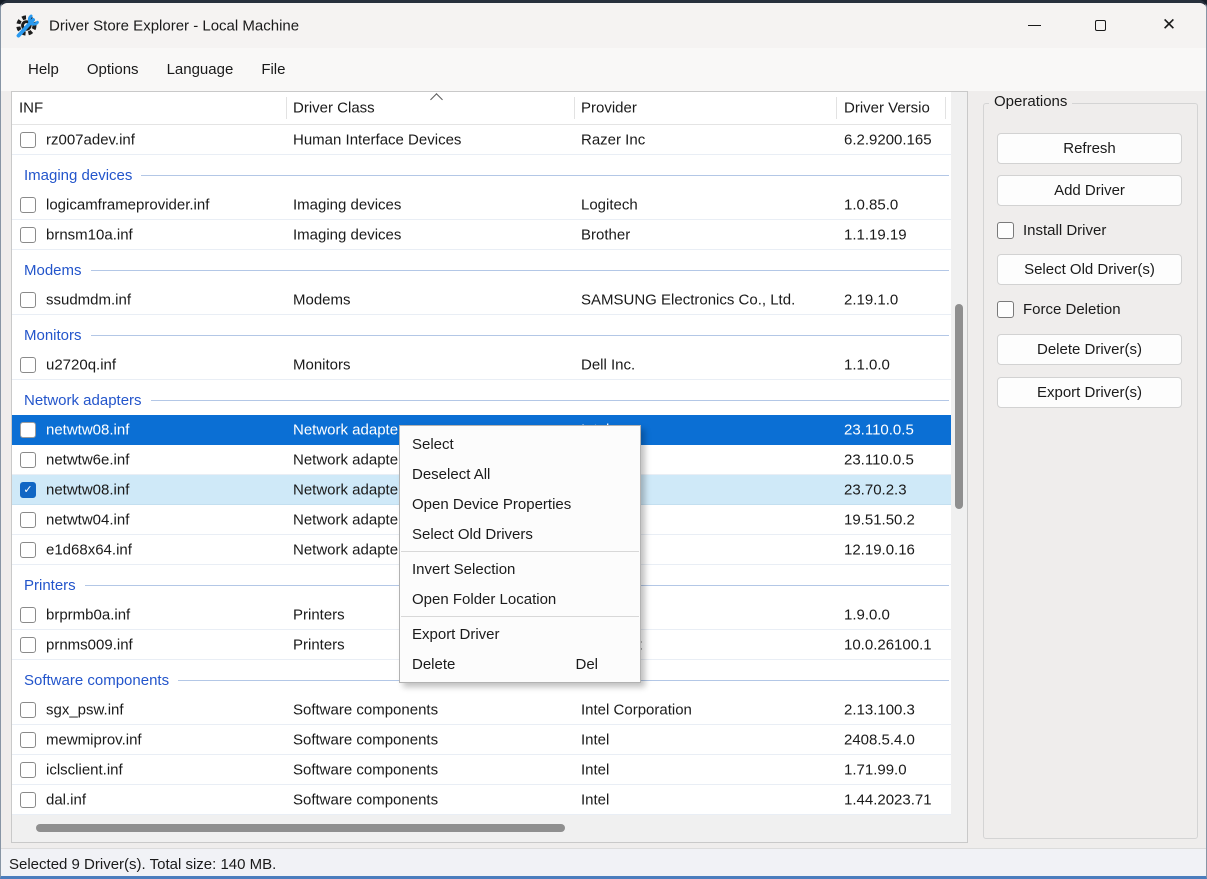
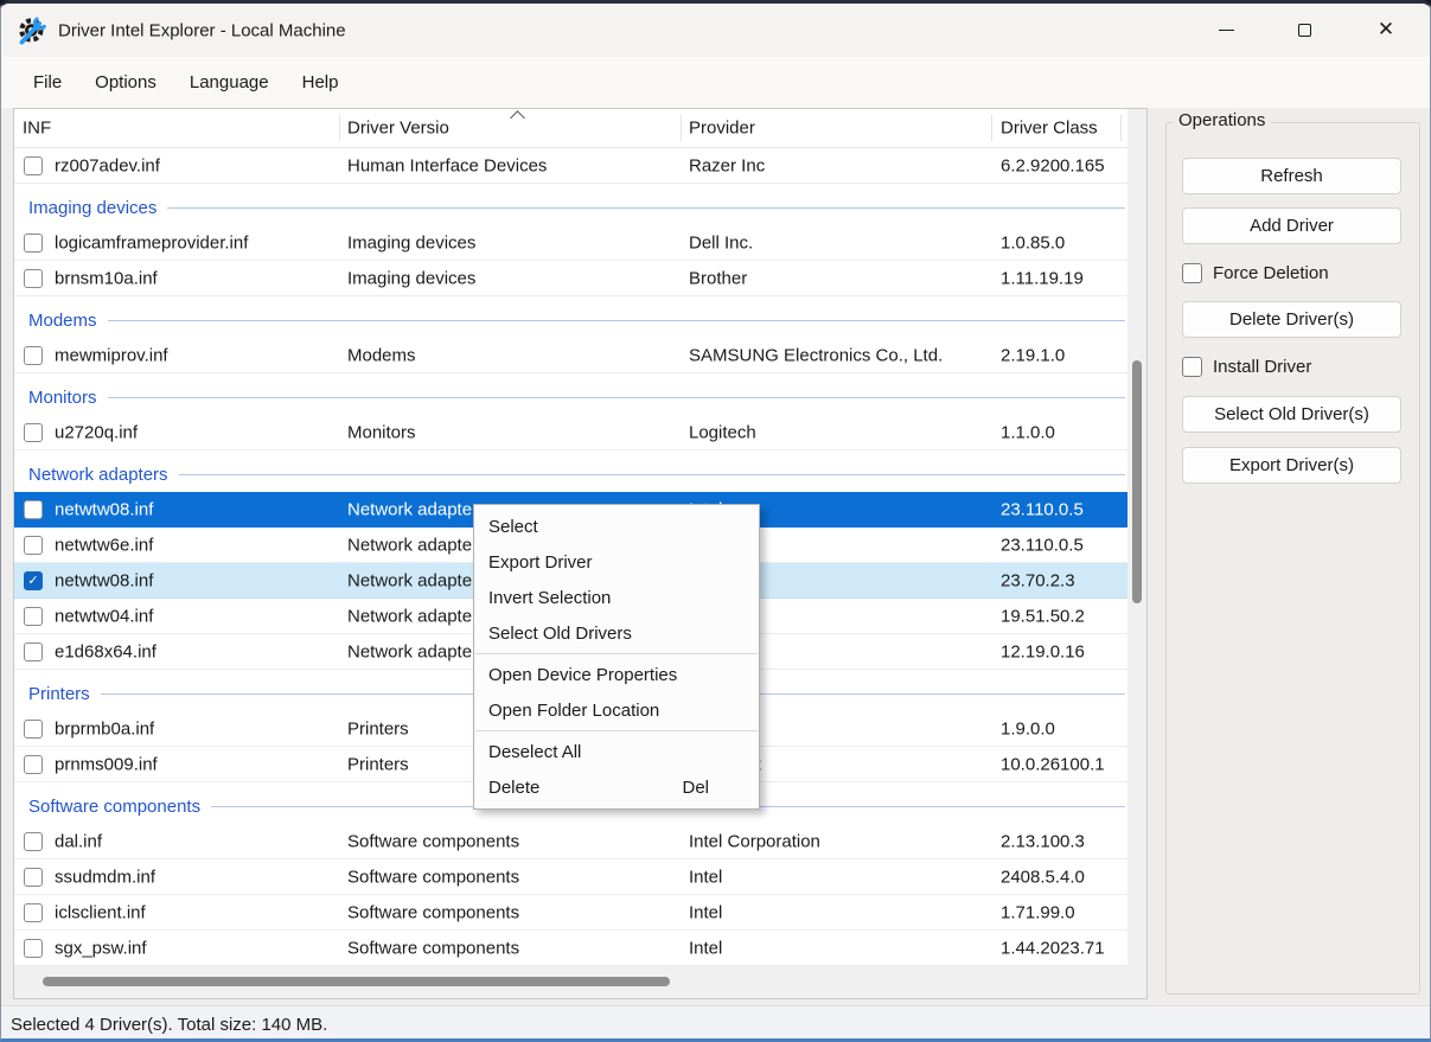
- Driver Store Explorer - Local Machine
+ Driver Intel Explorer - Local Machine
  ✕
- Help
+ File
  Options
  Language
- File
+ Help
  INF
- Driver Class
+ Driver Versio
  Provider
- Driver Versio
+ Driver Class
  rz007adev.inf
  Human Interface Devices
  Razer Inc
  6.2.9200.165
  Imaging devices
  logicamframeprovider.inf
  Imaging devices
- Logitech
+ Dell Inc.
  1.0.85.0
  brnsm10a.inf
  Imaging devices
  Brother
- 1.1.19.19
+ 1.11.19.19
  Modems
- ssudmdm.inf
+ mewmiprov.inf
  Modems
  SAMSUNG Electronics Co., Ltd.
  2.19.1.0
  Monitors
  u2720q.inf
  Monitors
- Dell Inc.
+ Logitech
  1.1.0.0
  Network adapters
  netwtw08.inf
  Network adapte
  23.110.0.5
  netwtw6e.inf
  Network adapte
  23.110.0.5
  ✓
  netwtw08.inf
  Network adapte
  23.70.2.3
  netwtw04.inf
  Network adapte
  19.51.50.2
  e1d68x64.inf
  Network adapte
  12.19.0.16
  Printers
  brprmb0a.inf
  Printers
  1.9.0.0
  prnms009.inf
  Printers
  10.0.26100.1
  Software components
- sgx_psw.inf
+ dal.inf
  Software components
  Intel Corporation
  2.13.100.3
- mewmiprov.inf
+ ssudmdm.inf
  Software components
  Intel
  2408.5.4.0
  iclsclient.inf
  Software components
  Intel
  1.71.99.0
- dal.inf
+ sgx_psw.inf
  Software components
  Intel
  1.44.2023.71
  Operations
  Refresh
  Add Driver
- Install Driver
+ Force Deletion
- Select Old Driver(s)
+ Delete Driver(s)
- Force Deletion
+ Install Driver
- Delete Driver(s)
+ Select Old Driver(s)
  Export Driver(s)
  Select
- Deselect All
+ Export Driver
- Open Device Properties
+ Invert Selection
  Select Old Drivers
- Invert Selection
+ Open Device Properties
  Open Folder Location
- Export Driver
+ Deselect All
  Delete
  Del
- Selected 9 Driver(s). Total size: 140 MB.
+ Selected 4 Driver(s). Total size: 140 MB.
